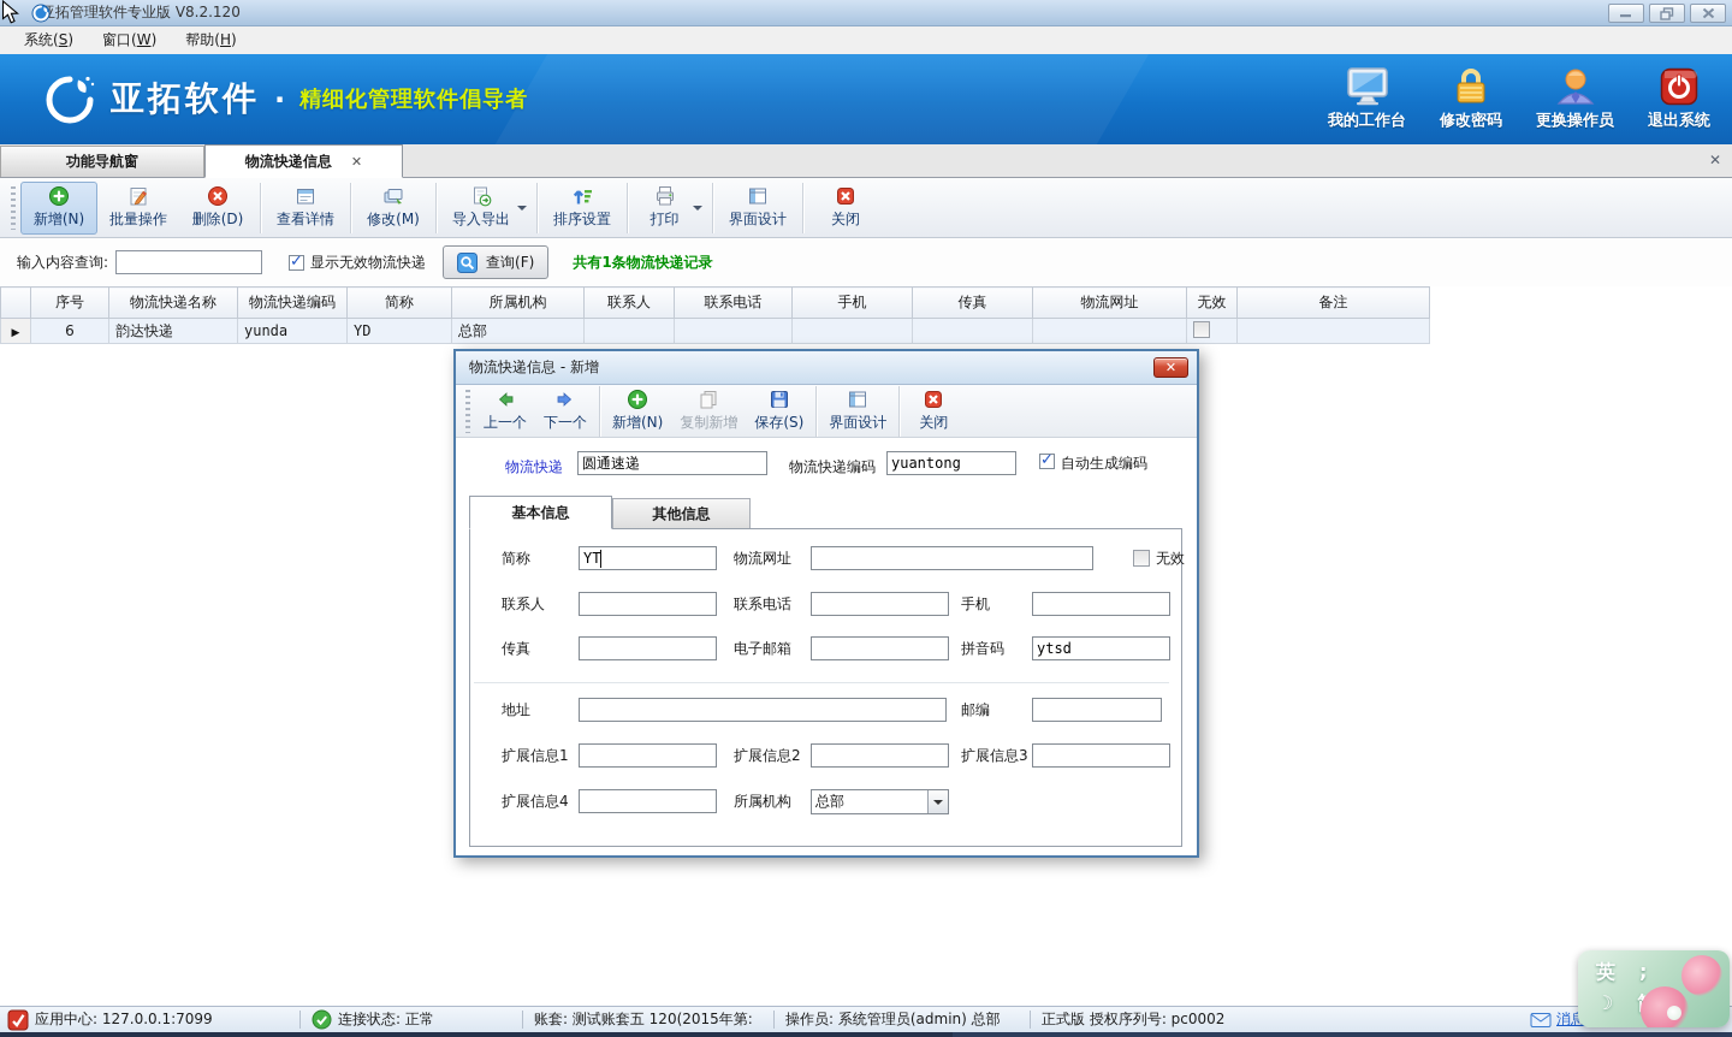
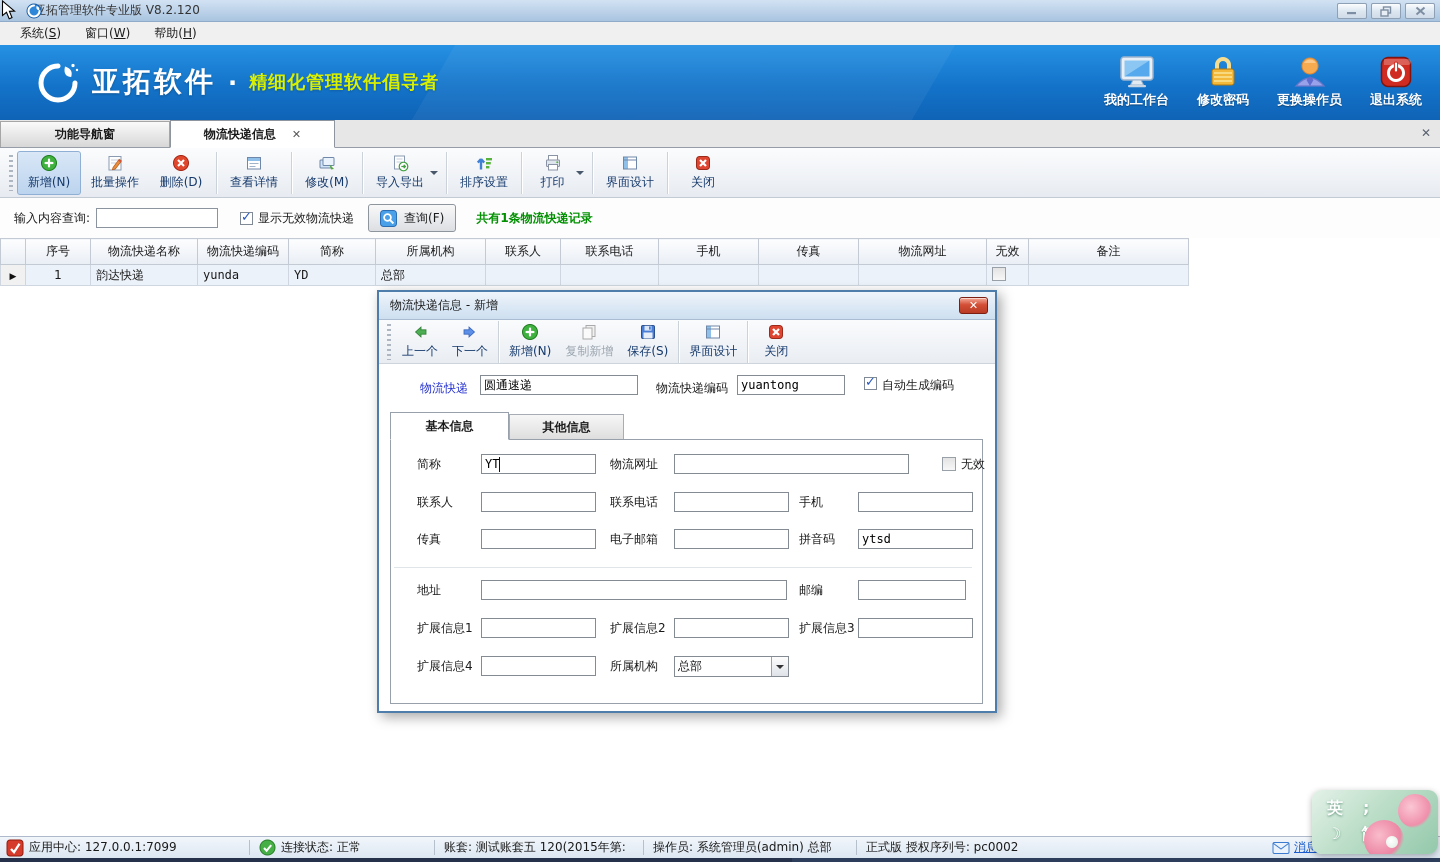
  拓管理软件专业版 V8.2.120
  系统(S)
  窗口(W)
  帮助(H)
  亚拓软件
  ·
  精细化管理软件倡导者
  我的工作台
  修改密码
  更换操作员
  退出系统
  功能导航窗
  物流快递信息
  ✕
  ✕
  新增(N)
  批量操作
  删除(D)
  查看详情
  修改(M)
  导入导出
  排序设置
  打印
  界面设计
  关闭
  输入内容查询:
  显示无效物流快递
  查询(F)
  共有1条物流快递记录
  	序号	物流快递名称	物流快递编码	简称	所属机构	联系人	联系电话	手机	传真	物流网址	无效	备注
- ▶	6	韵达快递	yunda	YD	总部
+ ▶	1	韵达快递	yunda	YD	总部
  应用中心: 127.0.0.1:7099
  连接状态: 正常
  账套: 测试账套五 120(2015年第:
  操作员: 系统管理员(admin) 总部
  正式版 授权序列号: pc0002
  物流快递信息 - 新增
  ✕
  上一个
  下一个
  新增(N)
  复制新增
  保存(S)
  界面设计
  关闭
  物流快递
  圆通速递
  物流快递编码
  yuantong
  自动生成编码
  基本信息
  其他信息
  简称
  YT
  物流网址
  无效
  联系人
  联系电话
  手机
  传真
  电子邮箱
  拼音码
  ytsd
  地址
  邮编
  扩展信息1
  扩展信息2
  扩展信息3
  扩展信息4
  所属机构
  总部
  英
  ;
  ☽
